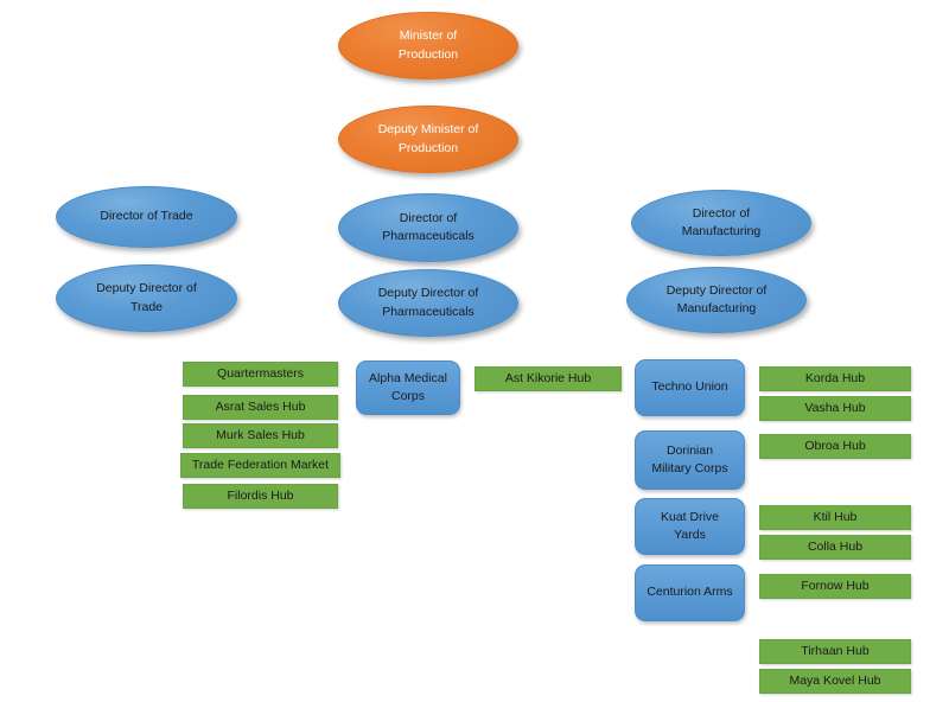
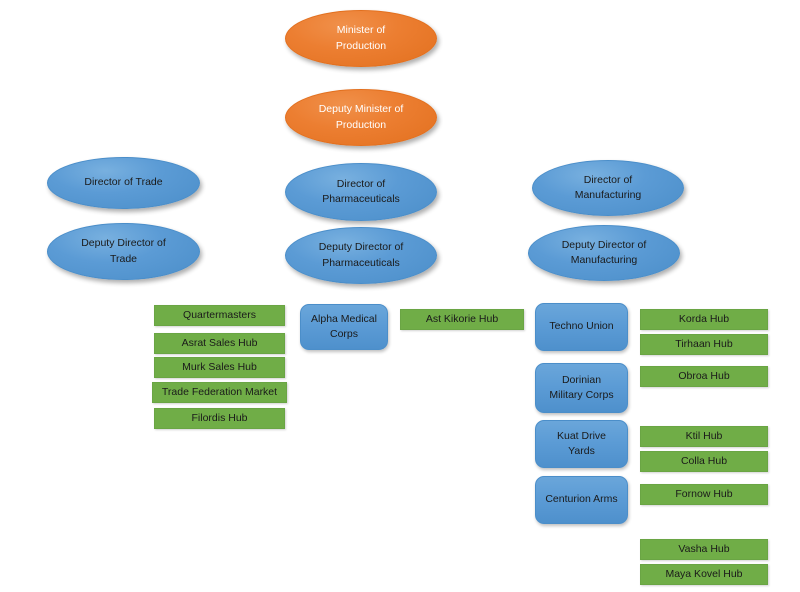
  Minister of
  Production
  Deputy Minister of
  Production
  Director of Trade
  Director of
  Pharmaceuticals
  Director of
  Manufacturing
  Deputy Director of
  Trade
  Deputy Director of
  Pharmaceuticals
  Deputy Director of
  Manufacturing
  Quartermasters
  Asrat Sales Hub
  Murk Sales Hub
  Trade Federation Market
  Filordis Hub
  Alpha Medical
  Corps
  Ast Kikorie Hub
  Techno Union
  Dorinian
  Military Corps
  Kuat Drive
  Yards
  Centurion Arms
  Korda Hub
- Vasha Hub
+ Tirhaan Hub
  Obroa Hub
  Ktil Hub
  Colla Hub
  Fornow Hub
- Tirhaan Hub
+ Vasha Hub
  Maya Kovel Hub
